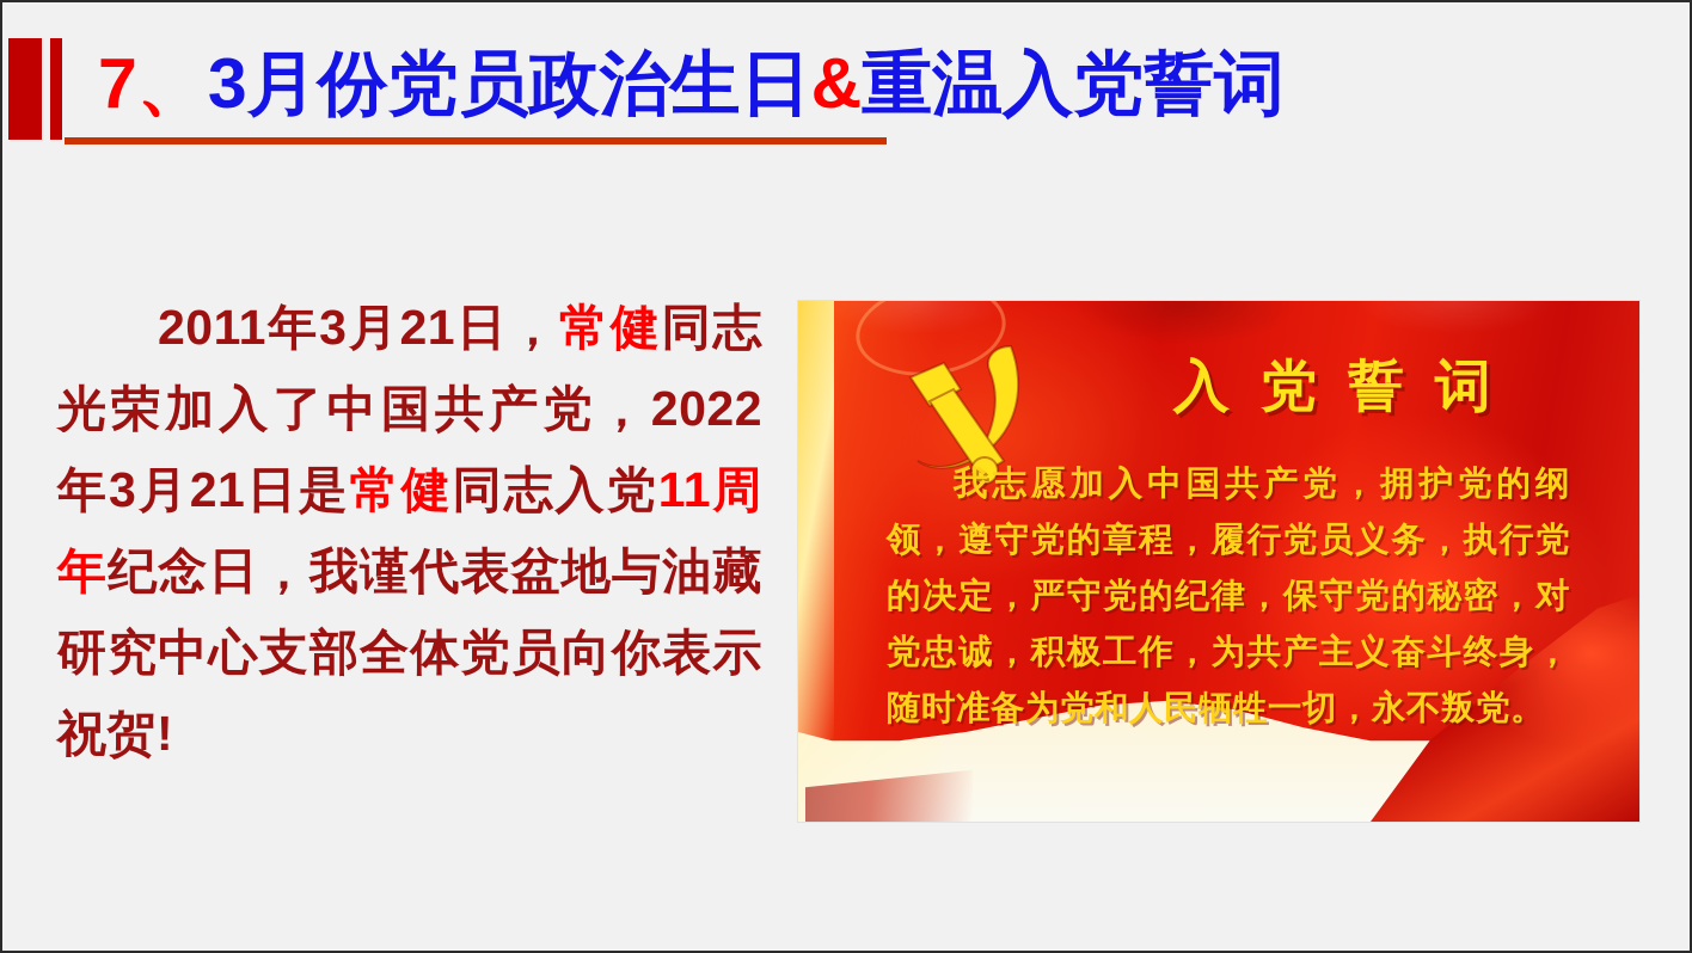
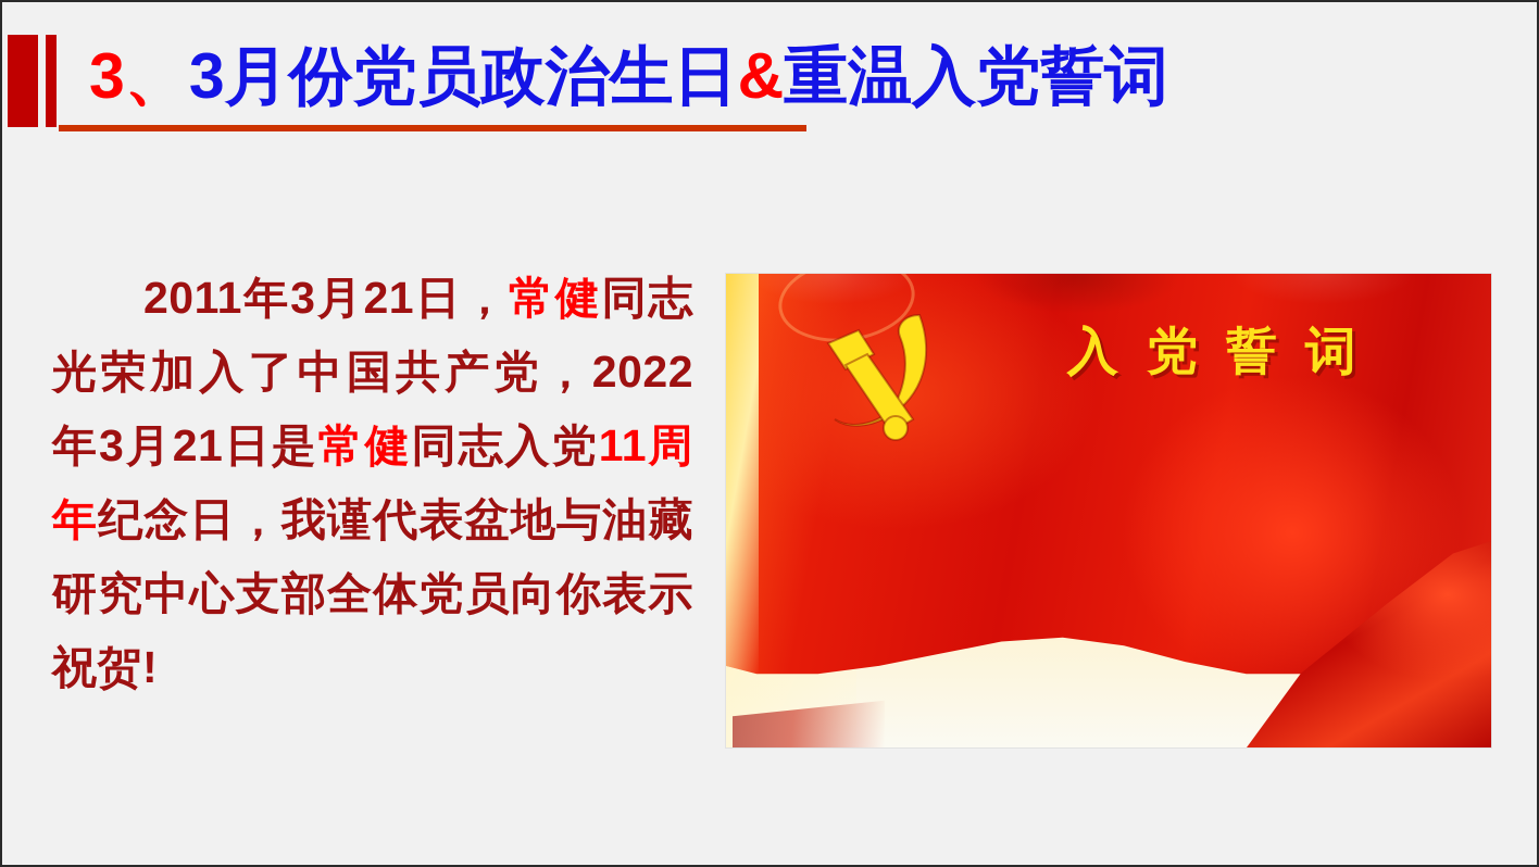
- 7、3月份党员政治生日&重温入党誓词
+ 3、3月份党员政治生日&重温入党誓词
  2011年3月21日，常健同志光荣加入了中国共产党，2022年3月21日是常健同志入党11周年纪念日，我谨代表盆地与油藏研究中心支部全体党员向你表示祝贺!
  入党誓词
- 我志愿加入中国共产党，拥护党的纲领，遵守党的章程，履行党员义务，执行党的决定，严守党的纪律，保守党的秘密，对党忠诚，积极工作，为共产主义奋斗终身，随时准备为党和人民牺牲一切，永不叛党。
